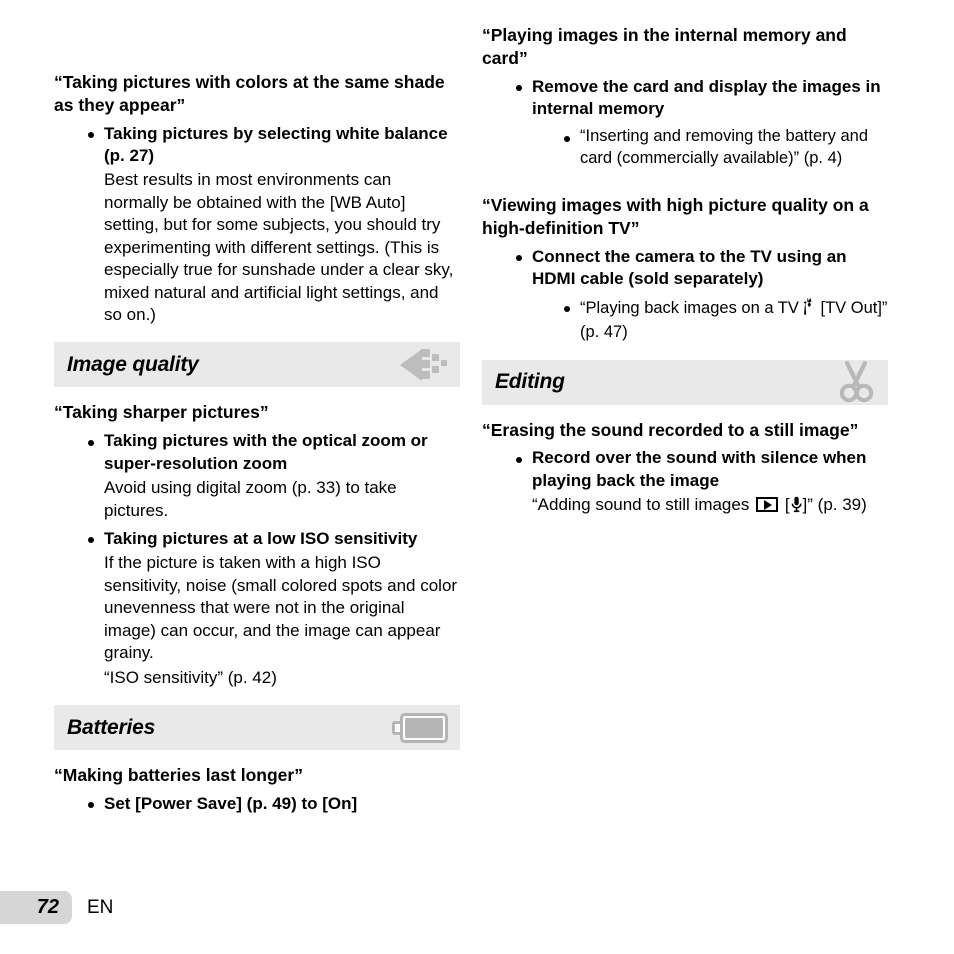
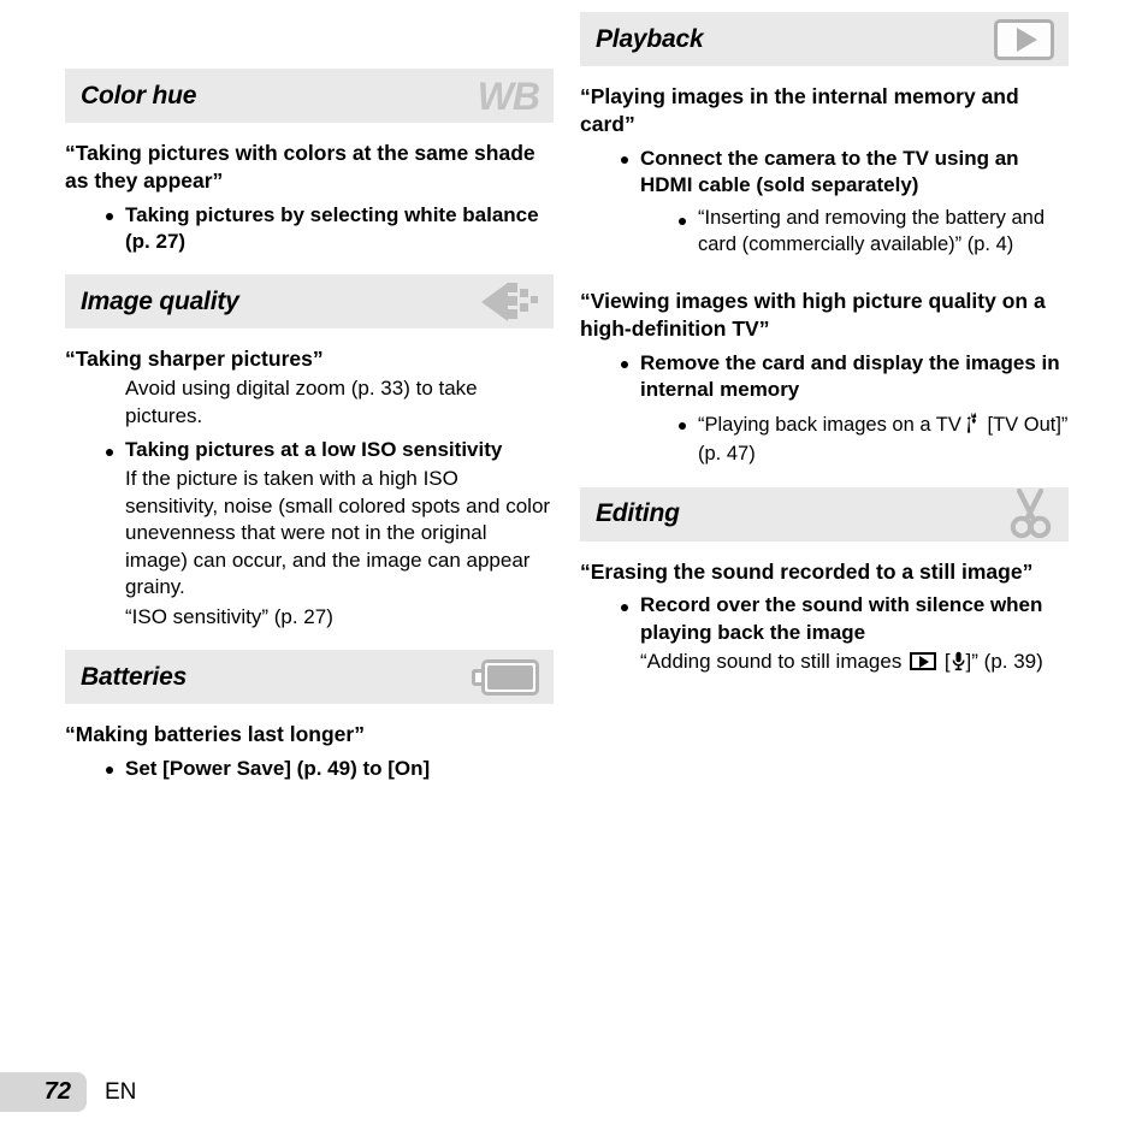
+ Color hue
+ WB
  “Taking pictures with colors at the same shade as they appear”
  Taking pictures by selecting white balance (p. 27)
- Best results in most environments can normally be obtained with the [WB Auto] setting, but for some subjects, you should try experimenting with different settings. (This is especially true for sunshade under a clear sky, mixed natural and artificial light settings, and so on.)
  Image quality
  “Taking sharper pictures”
- Taking pictures with the optical zoom or super-resolution zoom
  Avoid using digital zoom (p. 33) to take pictures.
  Taking pictures at a low ISO sensitivity
  If the picture is taken with a high ISO sensitivity, noise (small colored spots and color unevenness that were not in the original image) can occur, and the image can appear grainy.
- “ISO sensitivity” (p. 42)
+ “ISO sensitivity” (p. 27)
  Batteries
  “Making batteries last longer”
  Set [Power Save] (p. 49) to [On]
+ Playback
  “Playing images in the internal memory and card”
- Remove the card and display the images in internal memory
+ Connect the camera to the TV using an HDMI cable (sold separately)
  “Inserting and removing the battery and card (commercially available)” (p. 4)
  “Viewing images with high picture quality on a high-definition TV”
- Connect the camera to the TV using an HDMI cable (sold separately)
+ Remove the card and display the images in internal memory
  “Playing back images on a TV [TV Out]” (p. 47)
  Editing
  “Erasing the sound recorded to a still image”
  Record over the sound with silence when playing back the image
  “Adding sound to still images [ ]” (p. 39)
  72
  EN
